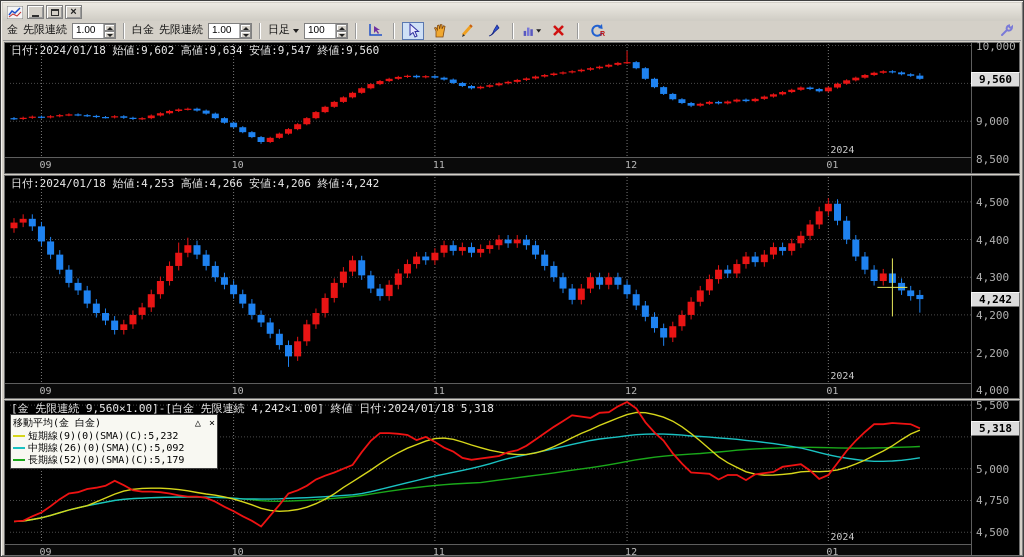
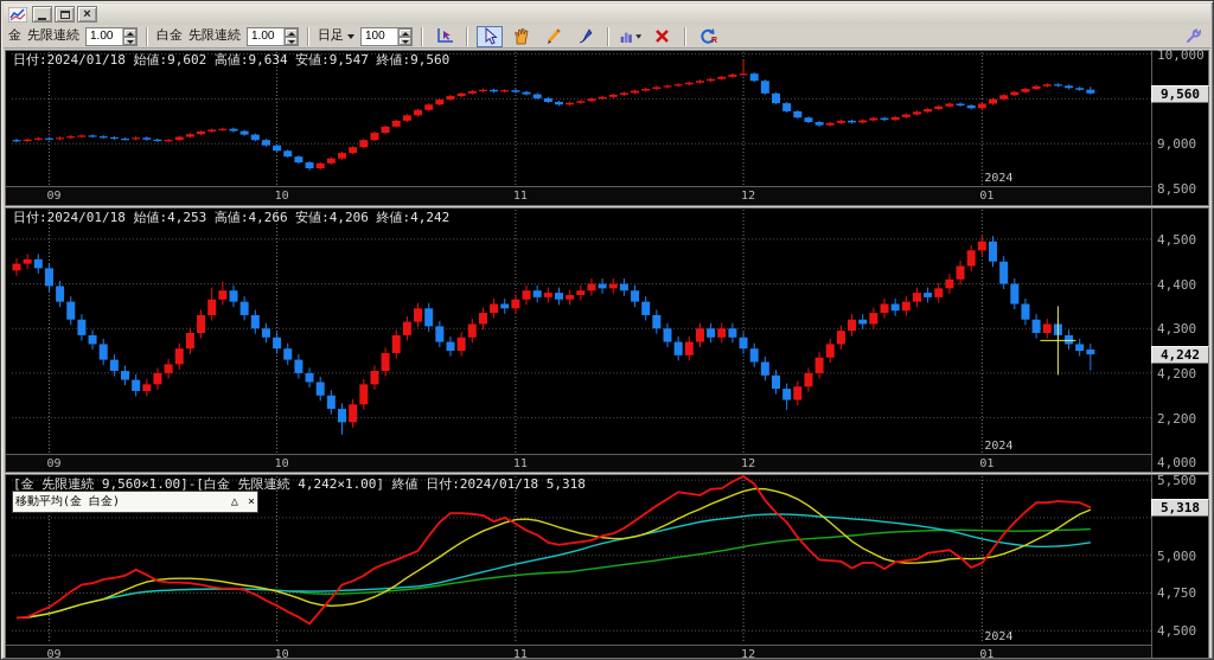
  ×
  金
  先限連続
  1.00
  白金
  先限連続
  1.00
  日足
  100
  2024
  日付:2024/01/18 始値:9,602 高値:9,634 安値:9,547 終値:9,560
  10,000
  9,000
  8,500
  09
  10
  11
  12
  01
  9,560
  2024
  日付:2024/01/18 始値:4,253 高値:4,266 安値:4,206 終値:4,242
  4,500
  4,400
  4,300
  4,200
  2,200
  4,000
  09
  10
  11
  12
  01
  4,242
  2024
  [金 先限連続 9,560×1.00]-[白金 先限連続 4,242×1.00] 終値 日付:2024/01/18 5,318
  移動平均(金 白金)
  △ ×
- 短期線(9)(0)(SMA)(C):5,232
- 中期線(26)(0)(SMA)(C):5,092
- 長期線(52)(0)(SMA)(C):5,179
  5,500
  5,000
  4,750
  4,500
  09
  10
  11
  12
  01
  5,318
